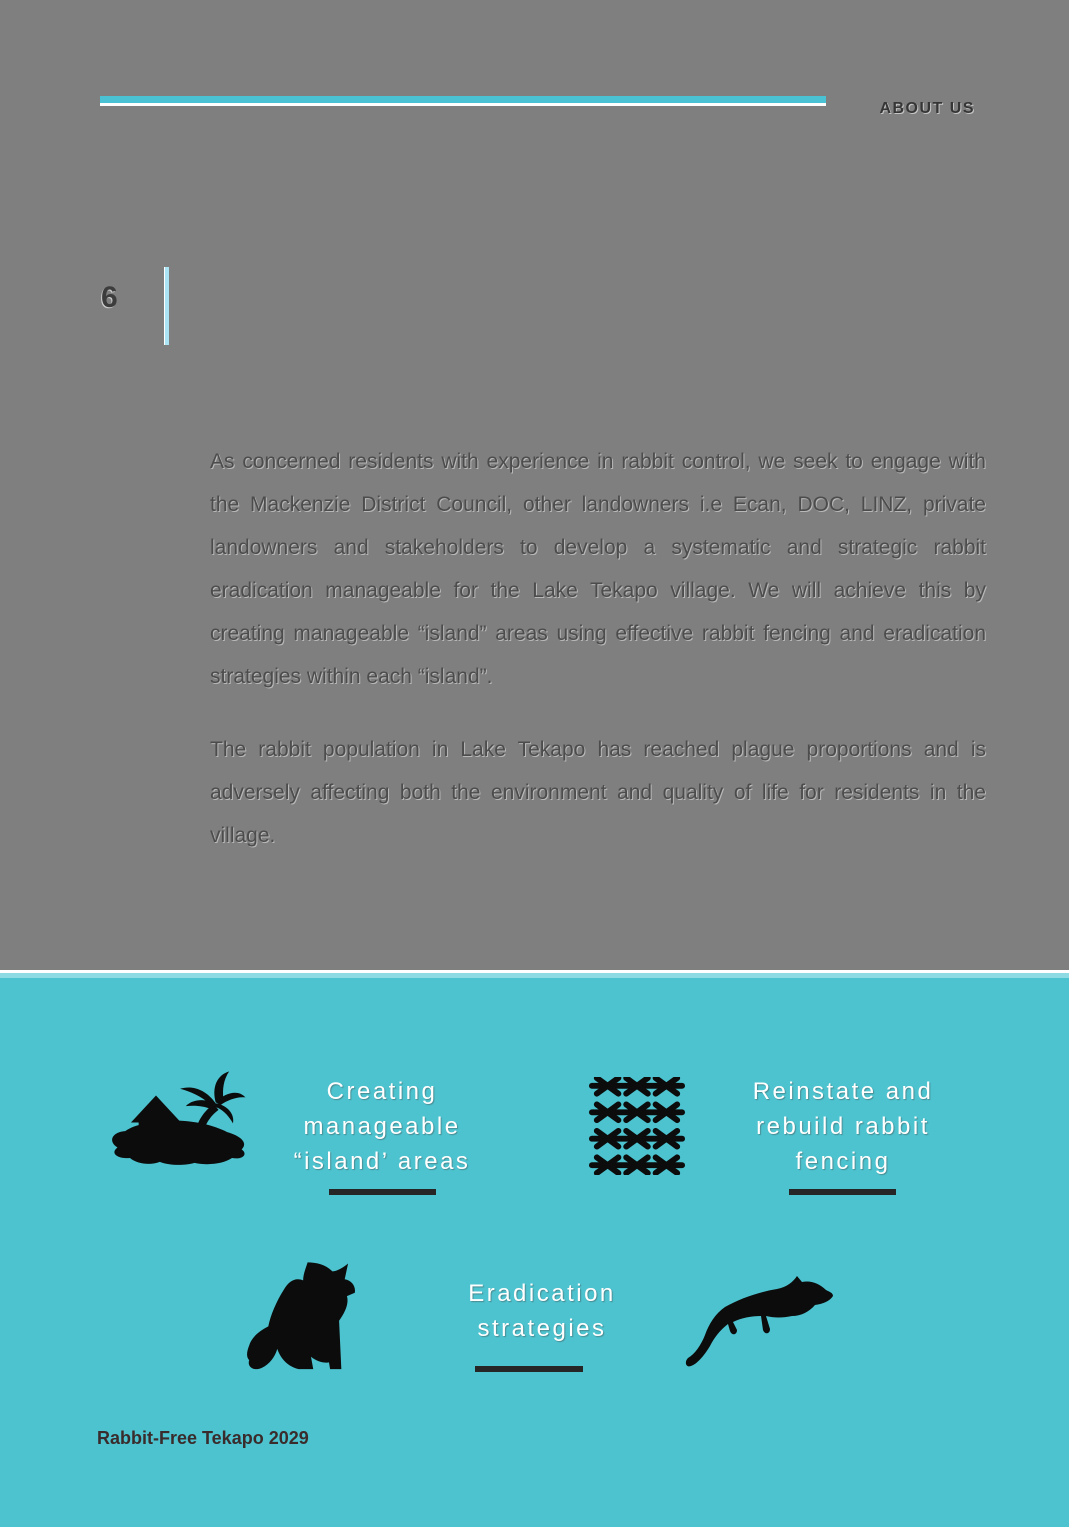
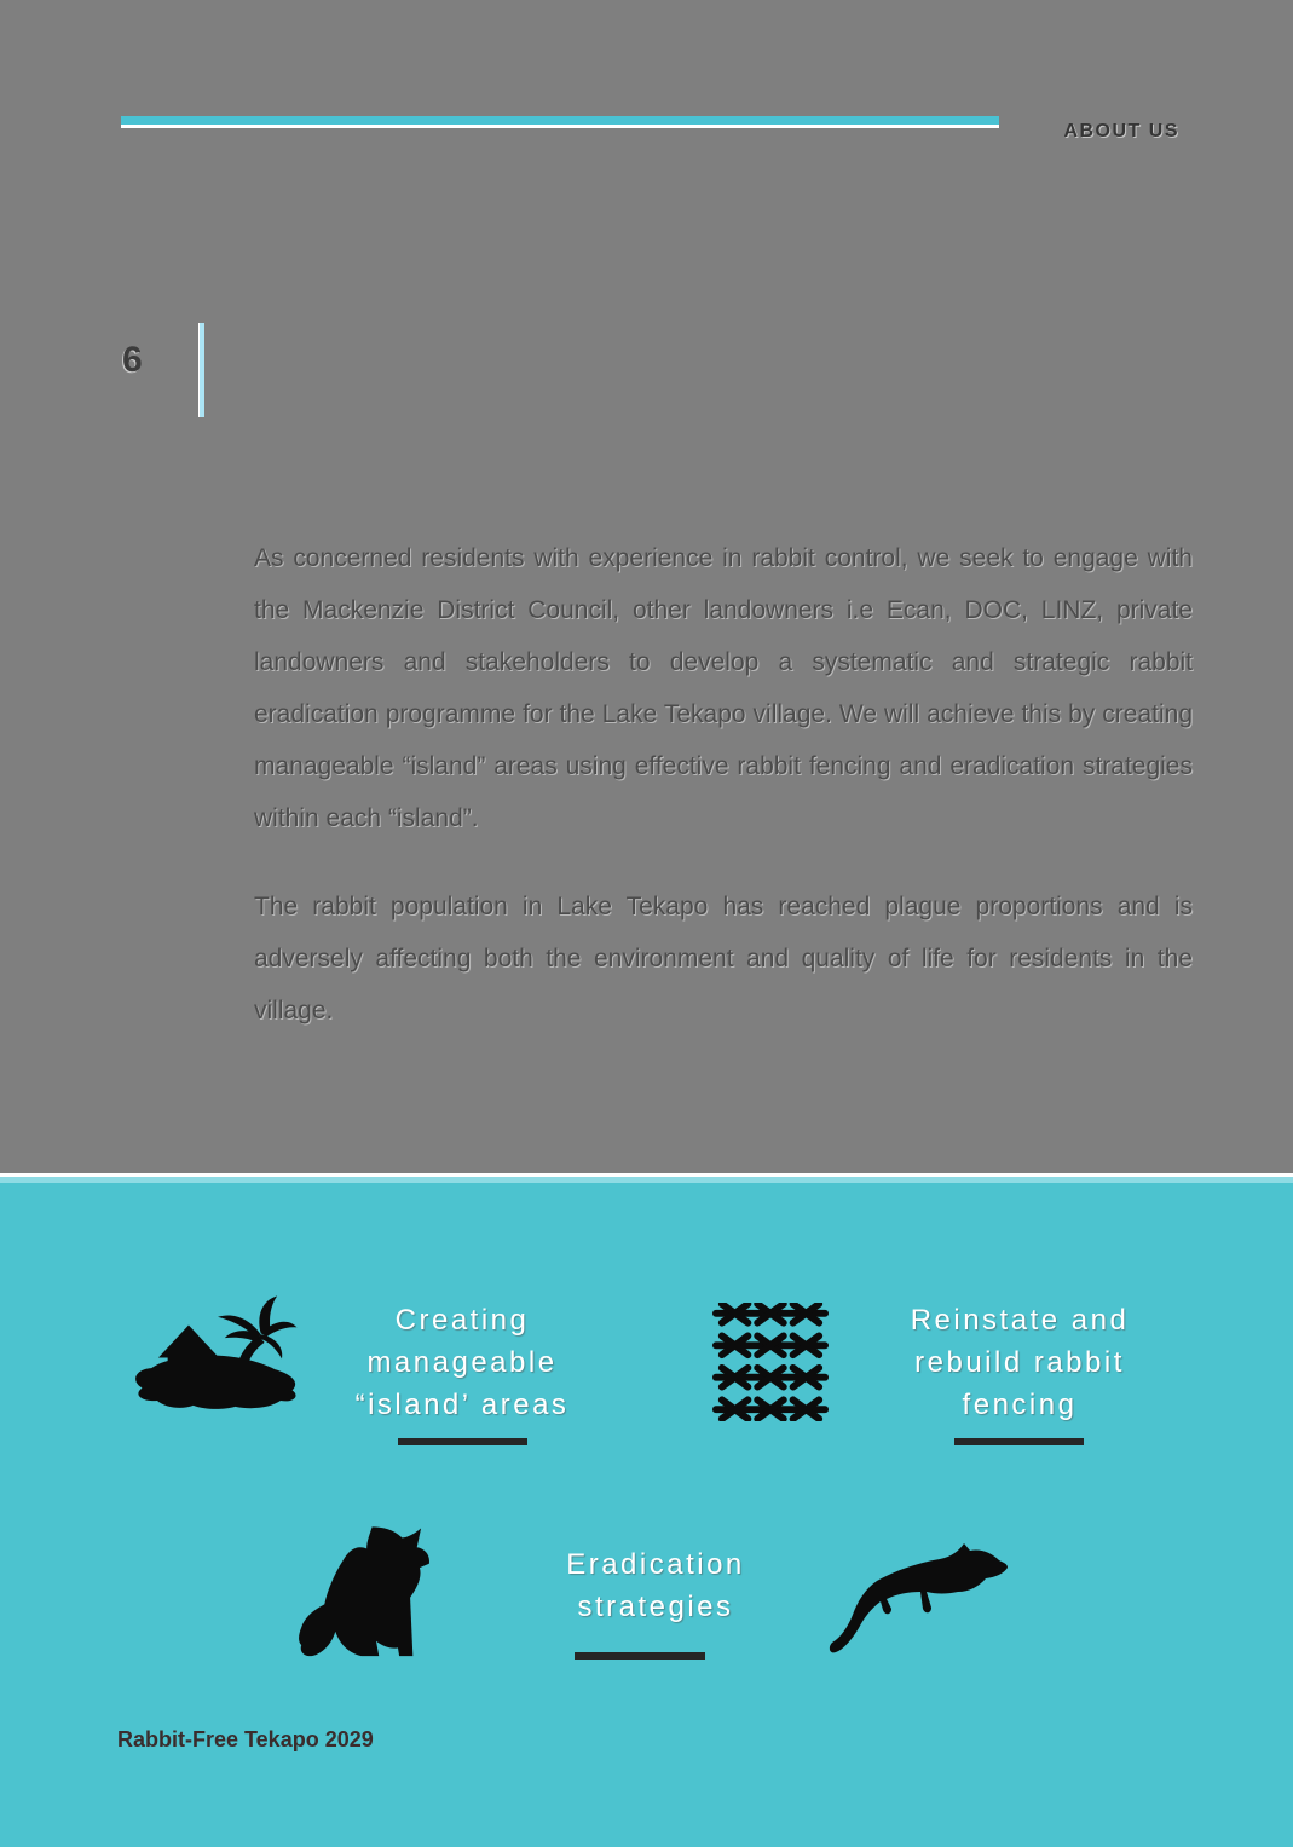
  ABOUT US
  6
- As concerned residents with experience in rabbit control, we seek to engage with the Mackenzie District Council, other landowners i.e Ecan, DOC, LINZ, private landowners and stakeholders to develop a systematic and strategic rabbit eradication manageable for the Lake Tekapo village. We will achieve this by creating manageable “island” areas using effective rabbit fencing and eradication strategies within each “island”.
+ As concerned residents with experience in rabbit control, we seek to engage with the Mackenzie District Council, other landowners i.e Ecan, DOC, LINZ, private landowners and stakeholders to develop a systematic and strategic rabbit eradication programme for the Lake Tekapo village. We will achieve this by creating manageable “island” areas using effective rabbit fencing and eradication strategies within each “island”.
  The rabbit population in Lake Tekapo has reached plague proportions and is adversely affecting both the environment and quality of life for residents in the village.
  Creating
  manageable
  “island’ areas
  Reinstate and
  rebuild rabbit
  fencing
  Eradication
  strategies
  Rabbit-Free Tekapo 2029
